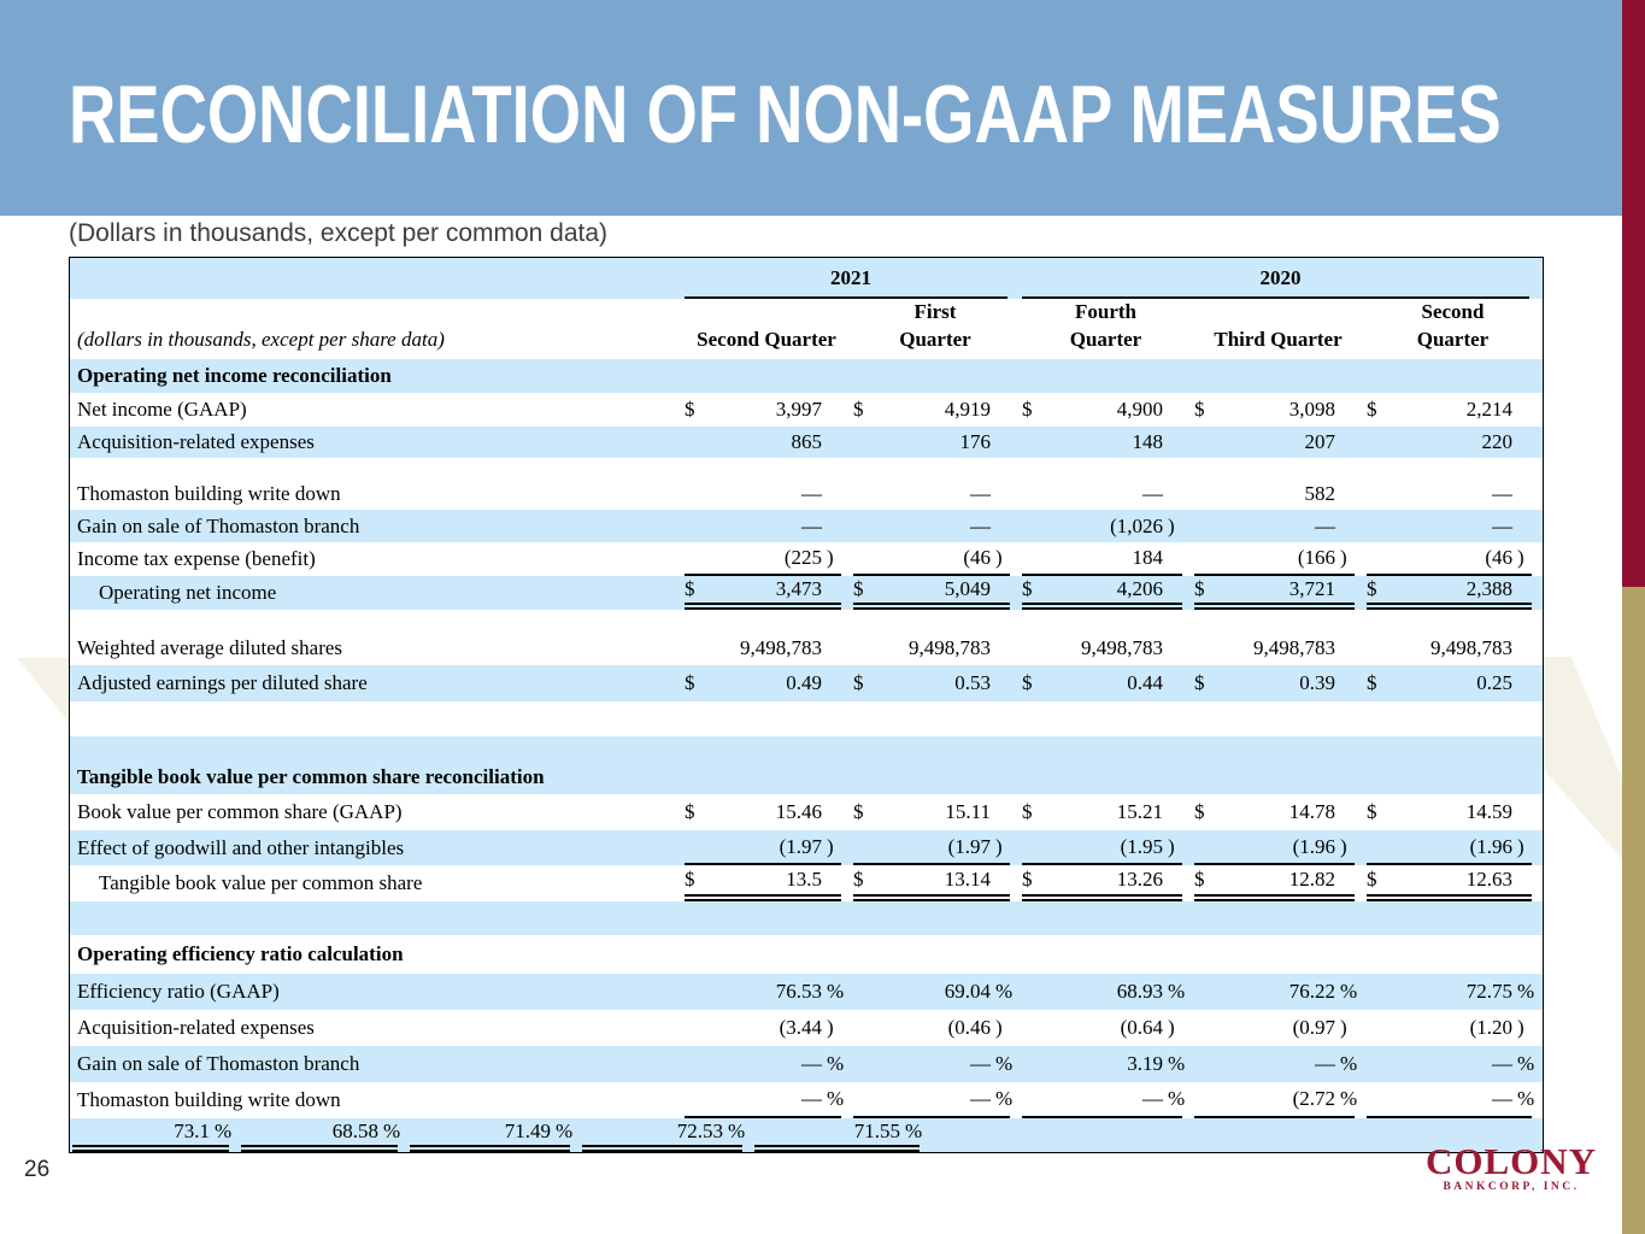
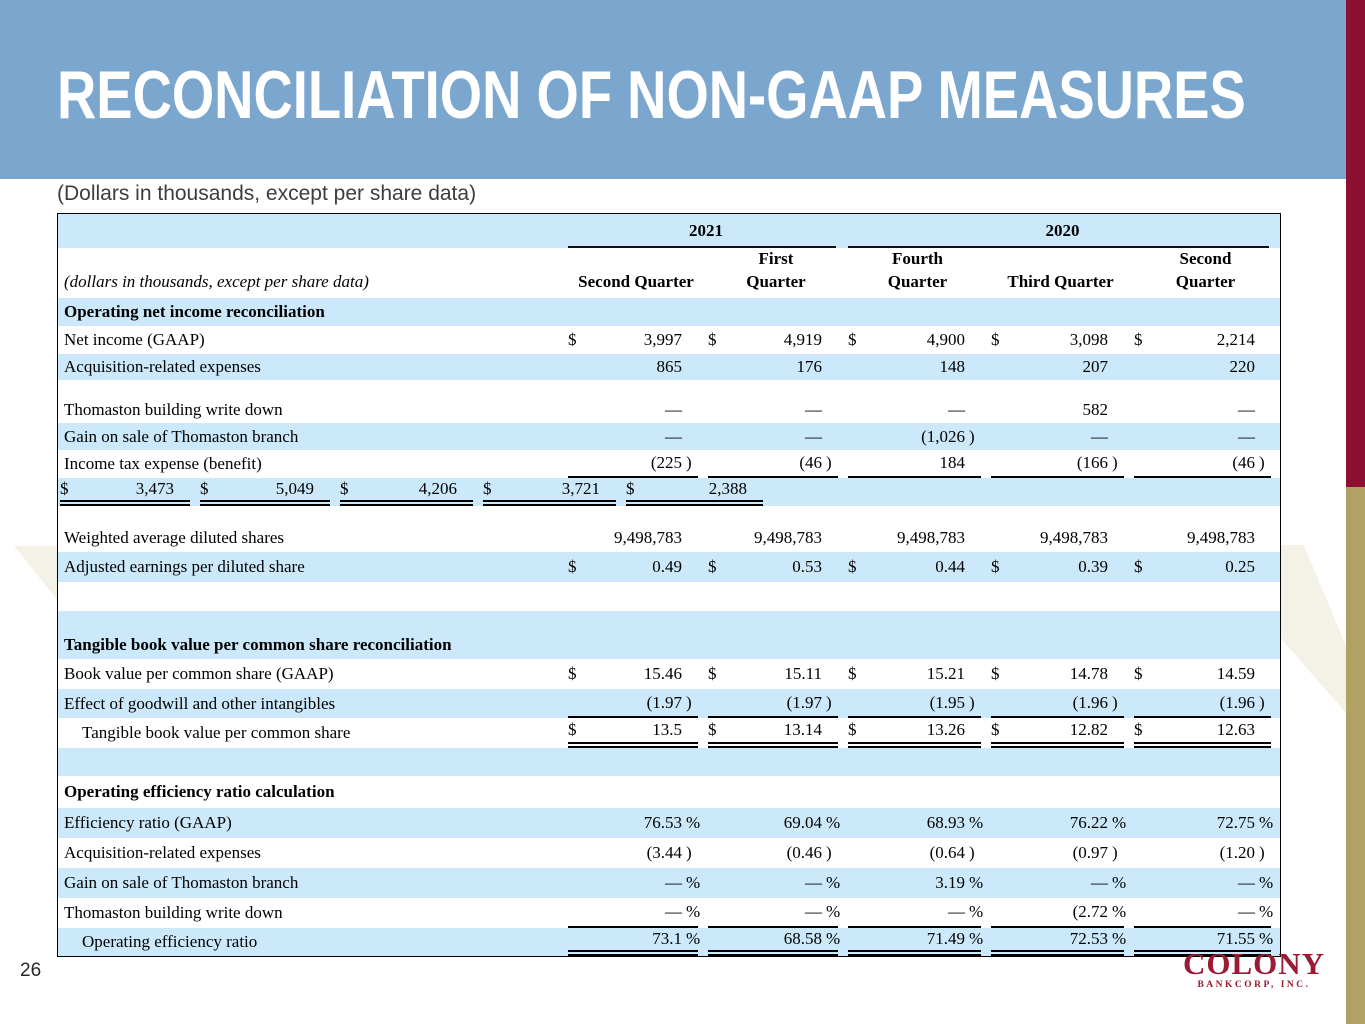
  RECONCILIATION OF NON-GAAP MEASURES
- (Dollars in thousands, except per common data)
+ (Dollars in thousands, except per share data)
  2021
  2020
  (dollars in thousands, except per share data)
  Second Quarter
  First
  Quarter
  Fourth
  Quarter
  Third Quarter
  Second
  Quarter
  Operating net income reconciliation
  Net income (GAAP)
  $
  3,997
  $
  4,919
  $
  4,900
  $
  3,098
  $
  2,214
  Acquisition-related expenses
  865
  176
  148
  207
  220
  Thomaston building write down
  —
  —
  —
  582
  —
  Gain on sale of Thomaston branch
  —
  —
  (1,026
  )
  —
  —
  Income tax expense (benefit)
  (225
  )
  (46
  )
  184
  (166
  )
  (46
  )
- Operating net income
  $
  3,473
  $
  5,049
  $
  4,206
  $
  3,721
  $
  2,388
  Weighted average diluted shares
  9,498,783
  9,498,783
  9,498,783
  9,498,783
  9,498,783
  Adjusted earnings per diluted share
  $
  0.49
  $
  0.53
  $
  0.44
  $
  0.39
  $
  0.25
  Tangible book value per common share reconciliation
  Book value per common share (GAAP)
  $
  15.46
  $
  15.11
  $
  15.21
  $
  14.78
  $
  14.59
  Effect of goodwill and other intangibles
  (1.97
  )
  (1.97
  )
  (1.95
  )
  (1.96
  )
  (1.96
  )
  Tangible book value per common share
  $
  13.5
  $
  13.14
  $
  13.26
  $
  12.82
  $
  12.63
  Operating efficiency ratio calculation
  Efficiency ratio (GAAP)
  76.53
  %
  69.04
  %
  68.93
  %
  76.22
  %
  72.75
  %
  Acquisition-related expenses
  (3.44
  )
  (0.46
  )
  (0.64
  )
  (0.97
  )
  (1.20
  )
  Gain on sale of Thomaston branch
  —
  %
  —
  %
  3.19
  %
  —
  %
  —
  %
  Thomaston building write down
  —
  %
  —
  %
  —
  %
  (2.72
  %
  —
  %
+ Operating efficiency ratio
  73.1
  %
  68.58
  %
  71.49
  %
  72.53
  %
  71.55
  %
  26
  COLONY
  BANKCORP, INC.
